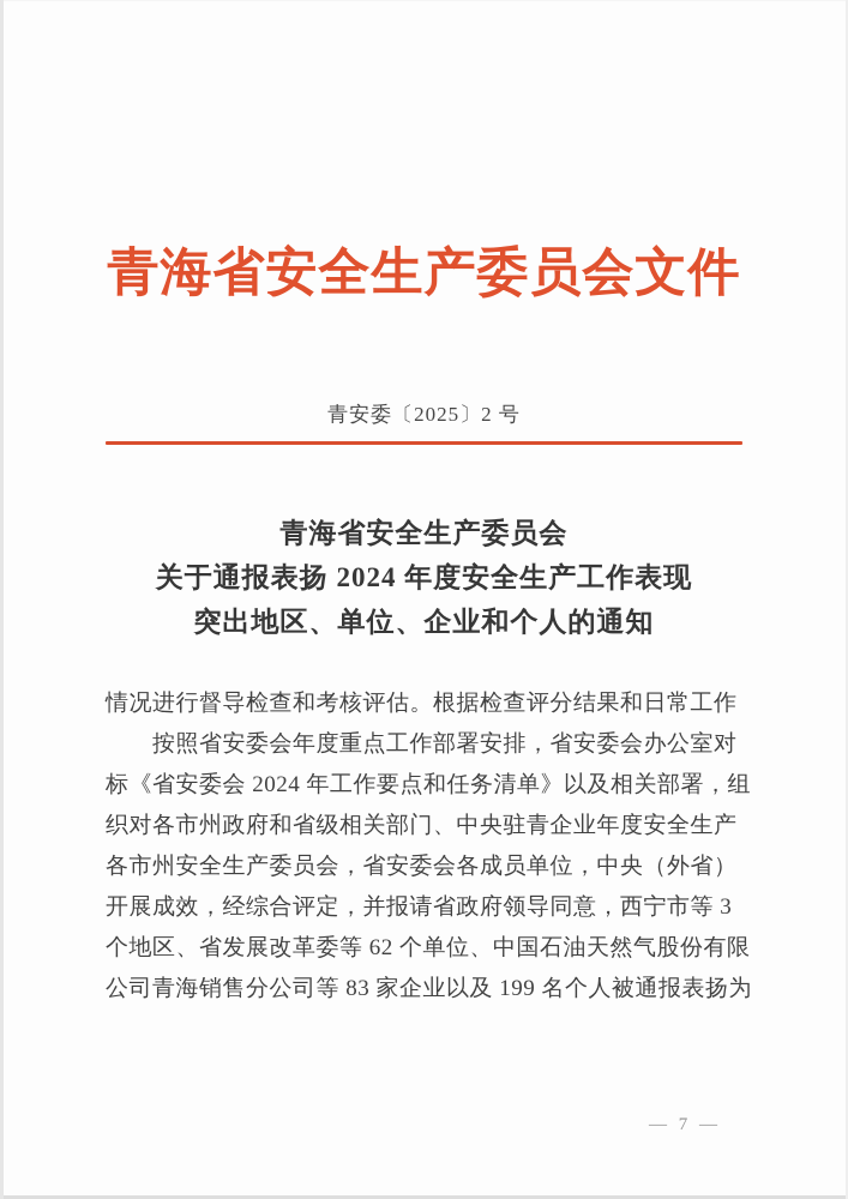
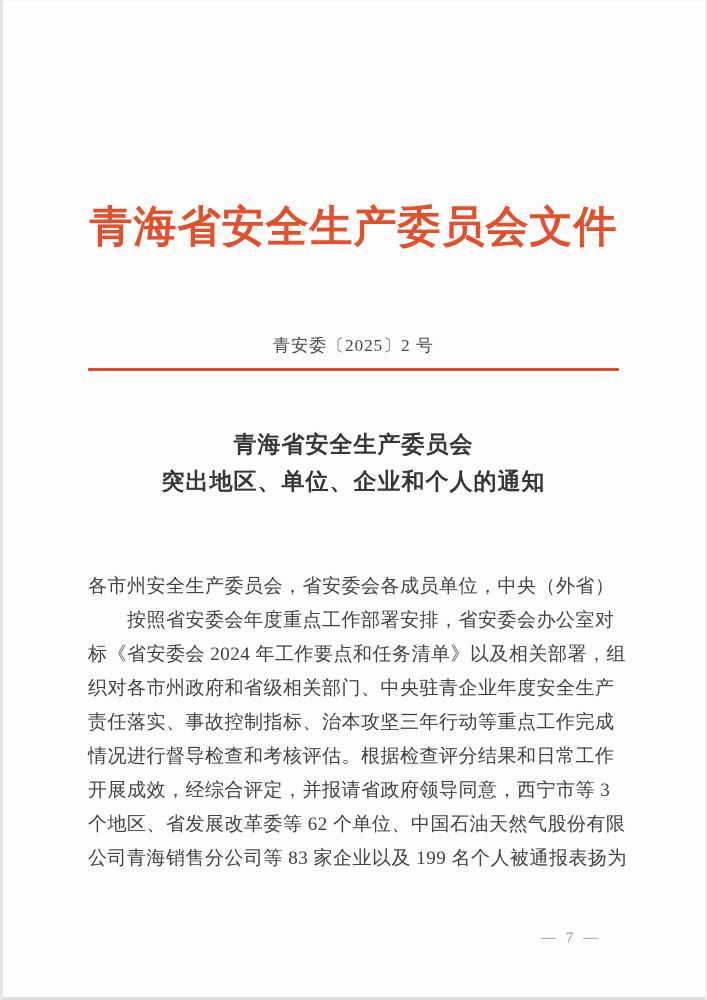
  青海省安全生产委员会文件
  青安委〔2025〕2 号
  青海省安全生产委员会
- 关于通报表扬 2024 年度安全生产工作表现
  突出地区、单位、企业和个人的通知
- 情况进行督导检查和考核评估。根据检查评分结果和日常工作
+ 各市州安全生产委员会，省安委会各成员单位，中央（外省）
  按照省安委会年度重点工作部署安排，省安委会办公室对
  标《省安委会 2024 年工作要点和任务清单》以及相关部署，组
  织对各市州政府和省级相关部门、中央驻青企业年度安全生产
+ 责任落实、事故控制指标、治本攻坚三年行动等重点工作完成
- 各市州安全生产委员会，省安委会各成员单位，中央（外省）
+ 情况进行督导检查和考核评估。根据检查评分结果和日常工作
  开展成效，经综合评定，并报请省政府领导同意，西宁市等 3
  个地区、省发展改革委等 62 个单位、中国石油天然气股份有限
  公司青海销售分公司等 83 家企业以及 199 名个人被通报表扬为
  — 7 —
